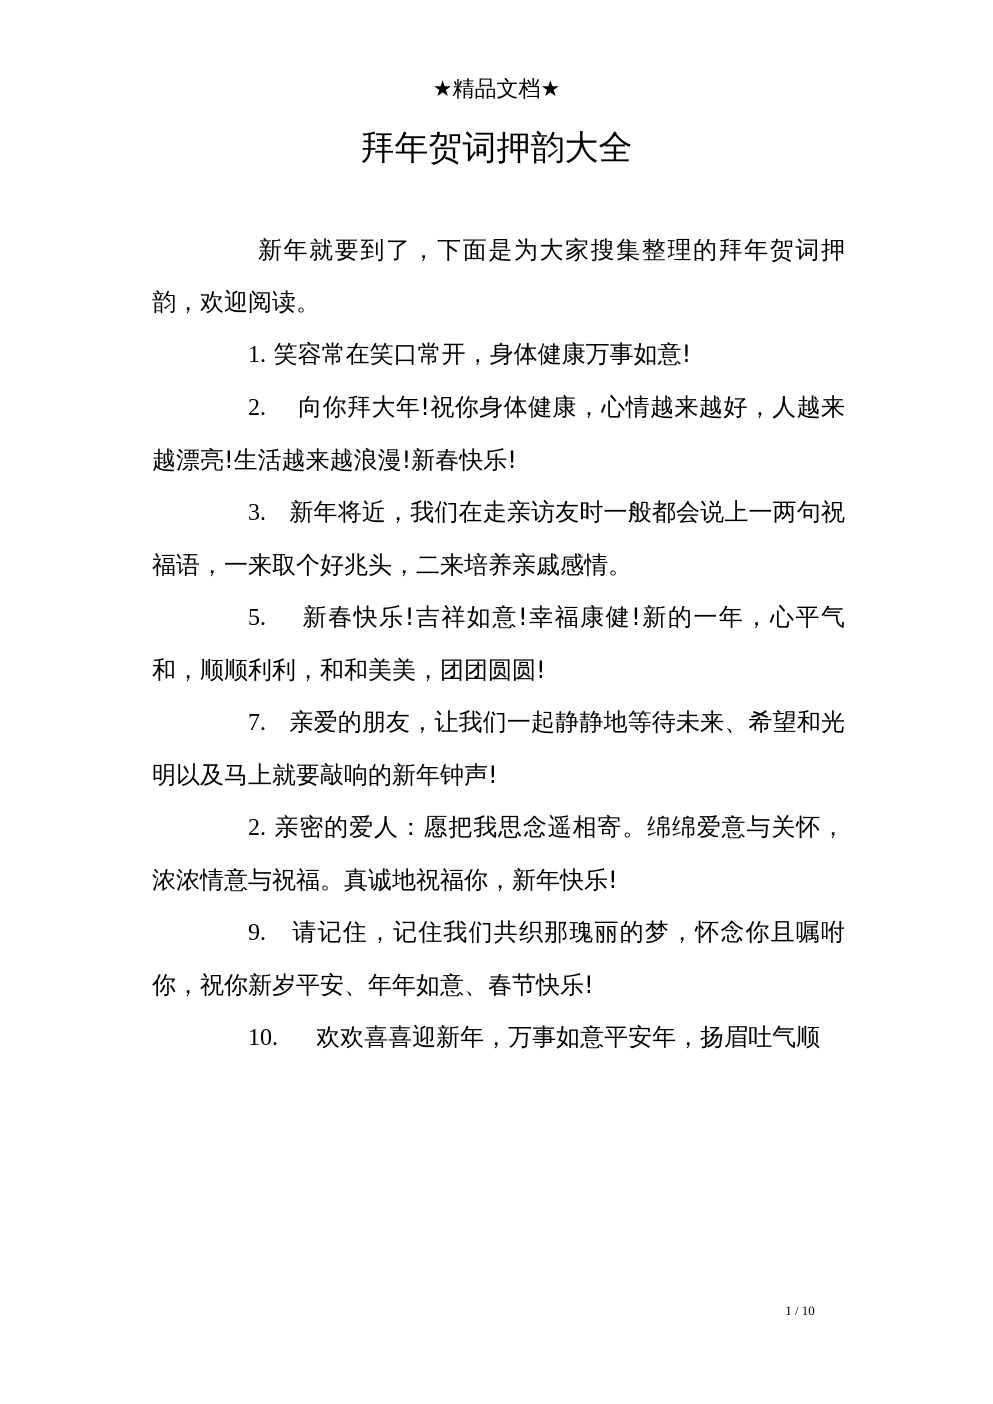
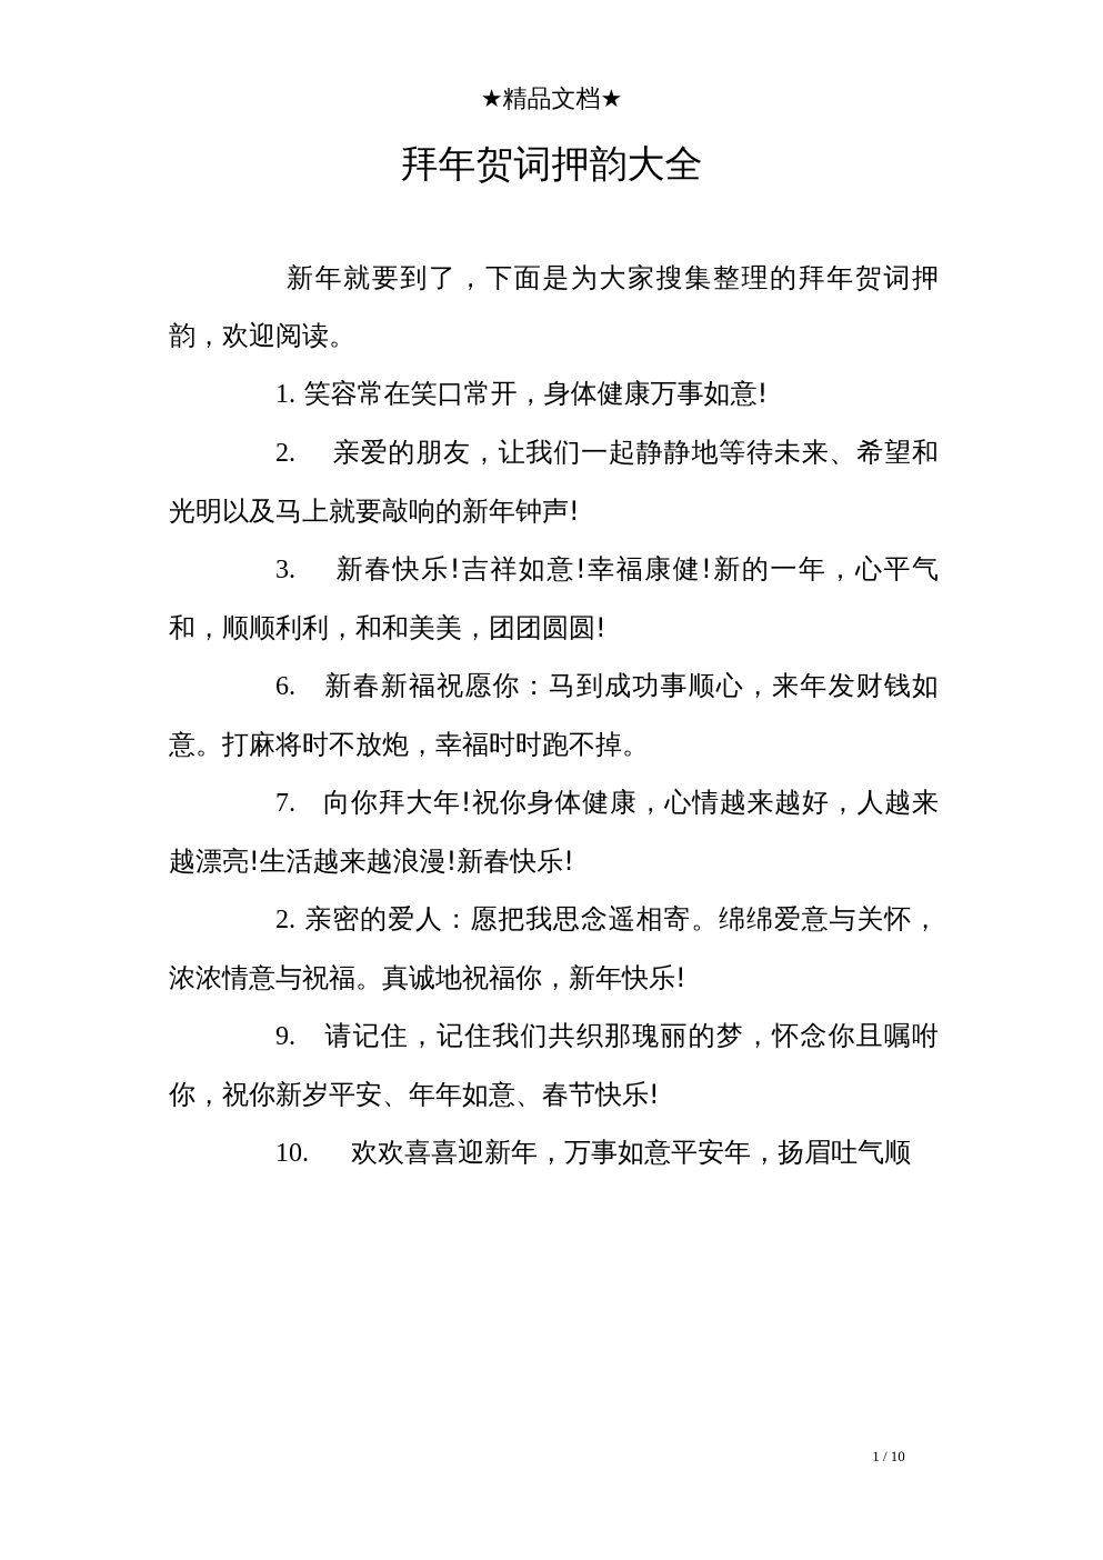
  ★精品文档★
  拜年贺词押韵大全
  新年就要到了，下面是为大家搜集整理的拜年贺词押韵，欢迎阅读。
  1. 笑容常在笑口常开，身体健康万事如意!
- 2. 向你拜大年!祝你身体健康，心情越来越好，人越来越漂亮!生活越来越浪漫!新春快乐!
+ 2. 亲爱的朋友，让我们一起静静地等待未来、希望和光明以及马上就要敲响的新年钟声!
- 3. 新年将近，我们在走亲访友时一般都会说上一两句祝福语，一来取个好兆头，二来培养亲戚感情。
- 5. 新春快乐!吉祥如意!幸福康健!新的一年，心平气和，顺顺利利，和和美美，团团圆圆!
+ 3. 新春快乐!吉祥如意!幸福康健!新的一年，心平气和，顺顺利利，和和美美，团团圆圆!
+ 6. 新春新福祝愿你：马到成功事顺心，来年发财钱如意。打麻将时不放炮，幸福时时跑不掉。
- 7. 亲爱的朋友，让我们一起静静地等待未来、希望和光明以及马上就要敲响的新年钟声!
+ 7. 向你拜大年!祝你身体健康，心情越来越好，人越来越漂亮!生活越来越浪漫!新春快乐!
  2. 亲密的爱人：愿把我思念遥相寄。绵绵爱意与关怀，浓浓情意与祝福。真诚地祝福你，新年快乐!
  9. 请记住，记住我们共织那瑰丽的梦，怀念你且嘱咐你，祝你新岁平安、年年如意、春节快乐!
  10. 欢欢喜喜迎新年，万事如意平安年，扬眉吐气顺
  1 / 10
